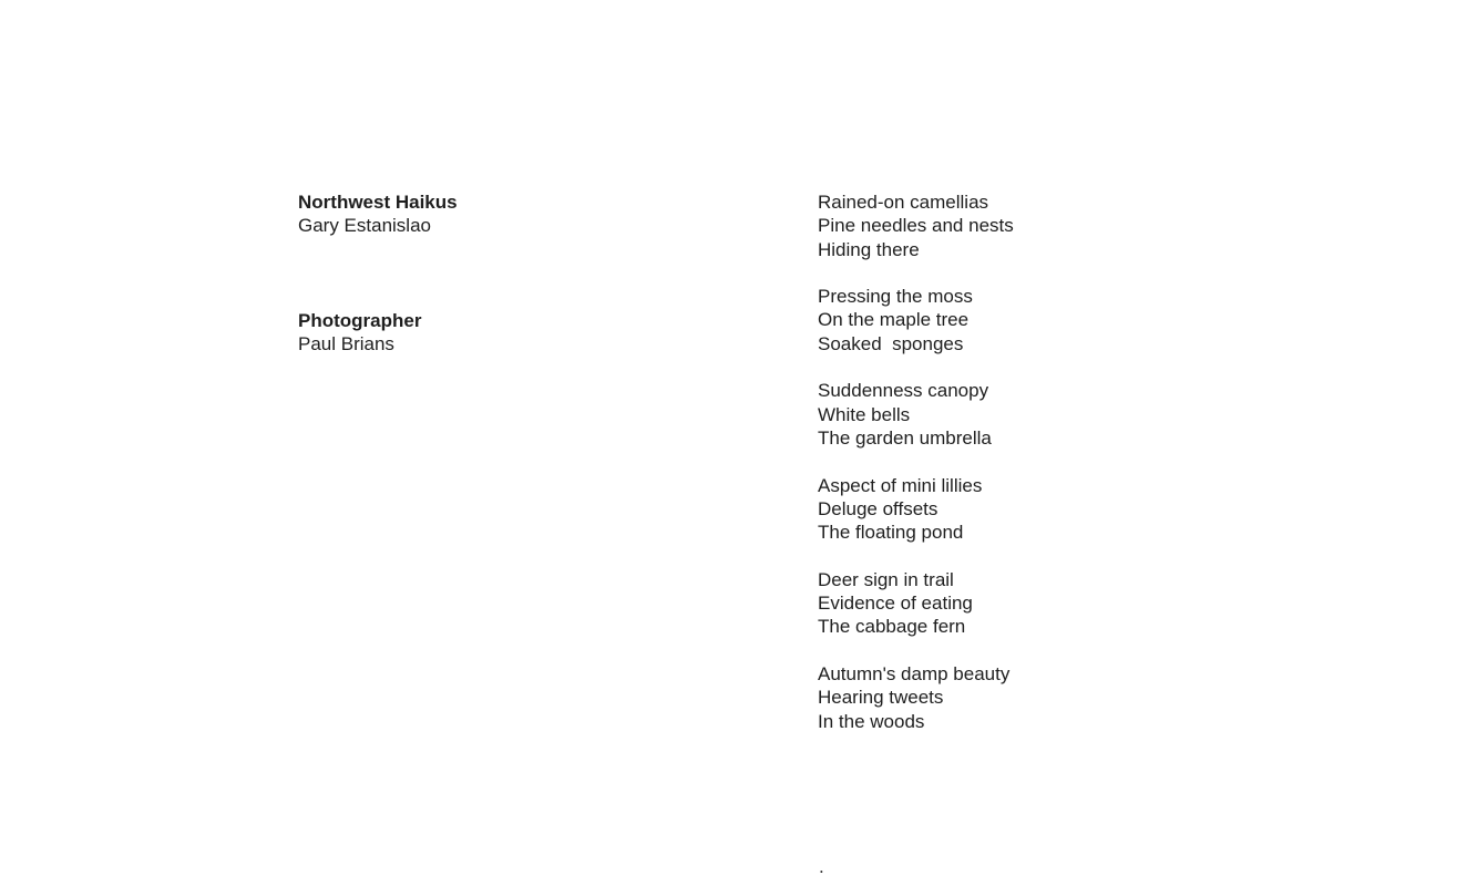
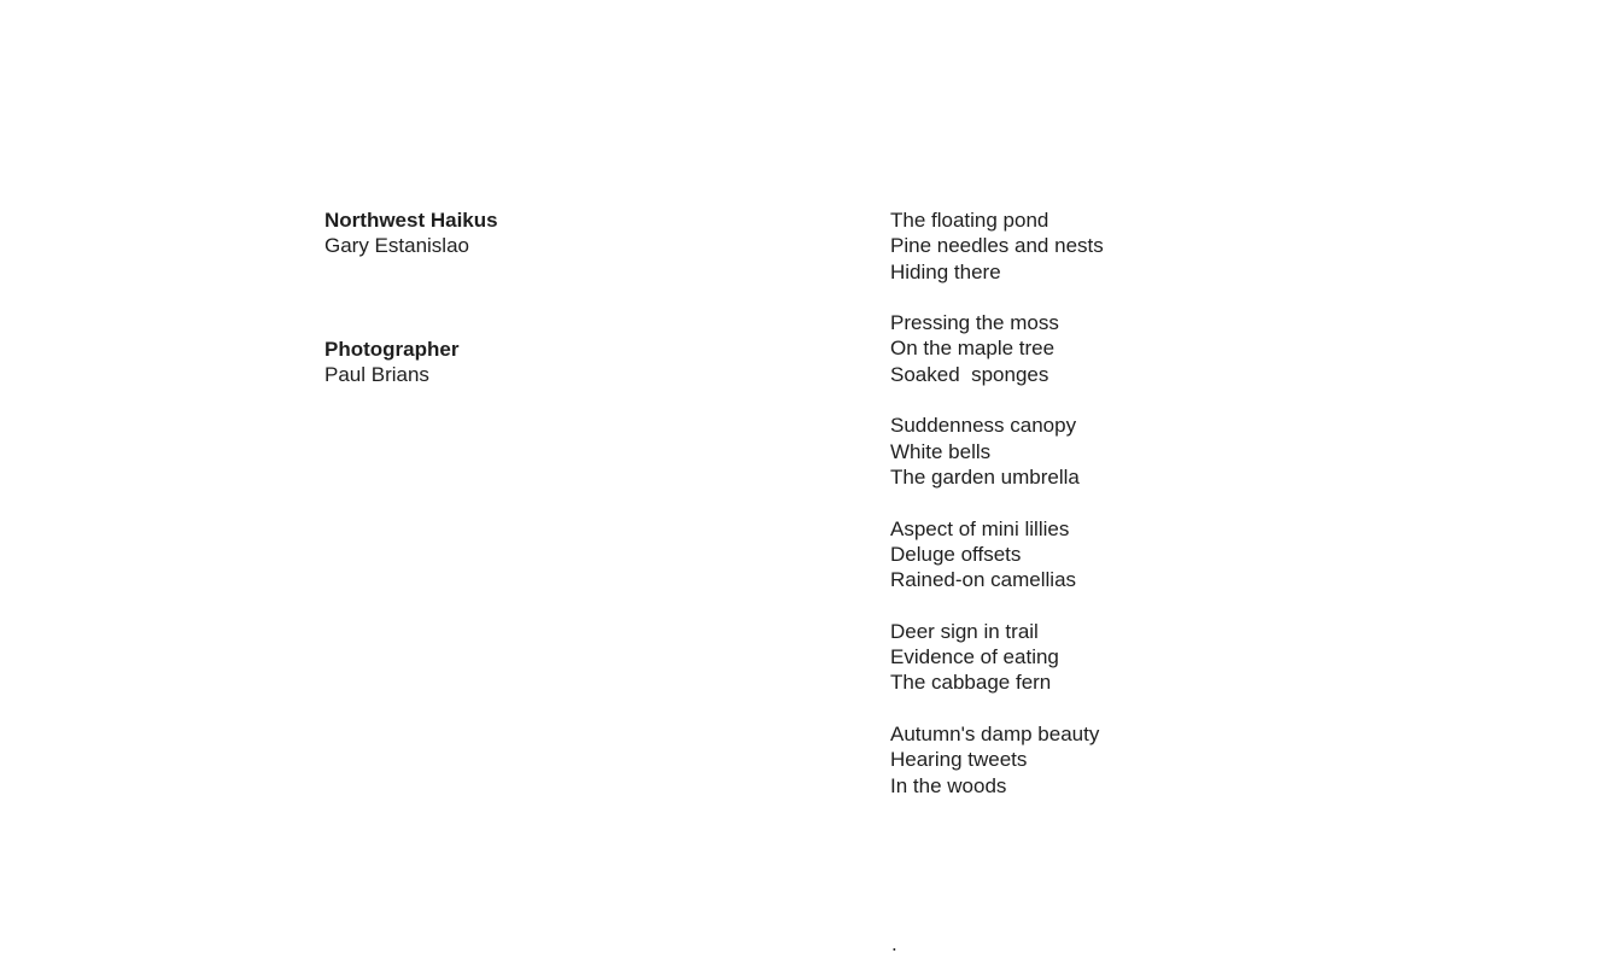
  Northwest Haikus
  Gary Estanislao
  Photographer
  Paul Brians
- Rained-on camellias
+ The floating pond
  Pine needles and nests
  Hiding there
  Pressing the moss
  On the maple tree
  Soaked sponges
  Suddenness canopy
  White bells
  The garden umbrella
  Aspect of mini lillies
  Deluge offsets
- The floating pond
+ Rained-on camellias
  Deer sign in trail
  Evidence of eating
  The cabbage fern
  Autumn's damp beauty
  Hearing tweets
  In the woods
  .
